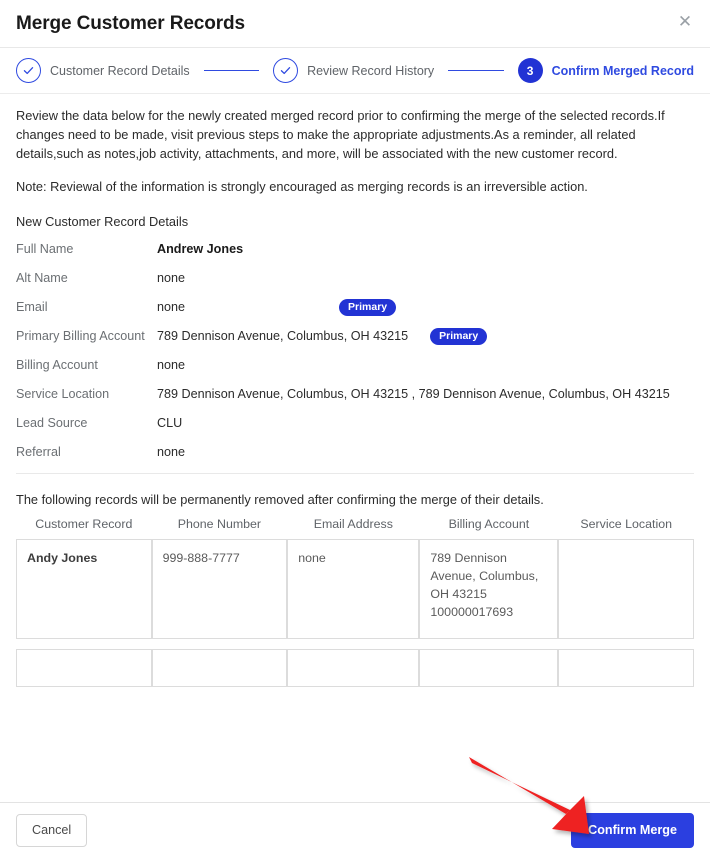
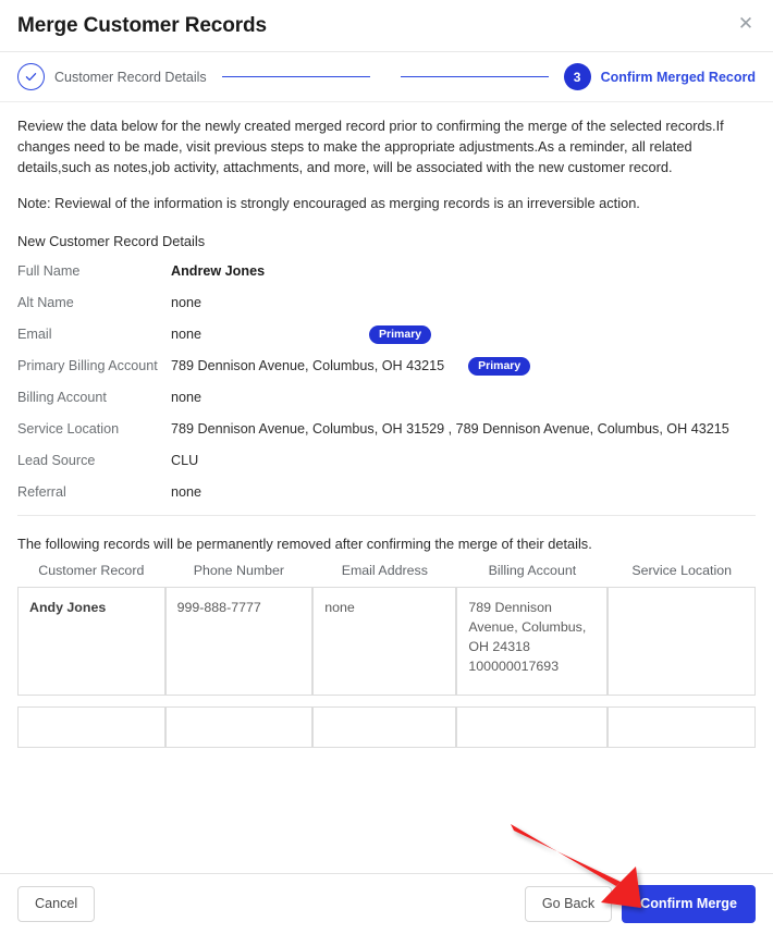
  Merge Customer Records
  ✕
  Customer Record Details
- Review Record History
  3
  Confirm Merged Record
  Review the data below for the newly created merged record prior to confirming the merge of the selected records.If changes need to be made, visit previous steps to make the appropriate adjustments.As a reminder, all related details,such as notes,job activity, attachments, and more, will be associated with the new customer record.
  Note: Reviewal of the information is strongly encouraged as merging records is an irreversible action.
  New Customer Record Details
  Full Name
  Andrew Jones
  Alt Name
  none
  Email
  none
  Primary
  Primary Billing Account
  789 Dennison Avenue, Columbus, OH 43215
  Primary
  Billing Account
  none
  Service Location
- 789 Dennison Avenue, Columbus, OH 43215 , 789 Dennison Avenue, Columbus, OH 43215
+ 789 Dennison Avenue, Columbus, OH 31529 , 789 Dennison Avenue, Columbus, OH 43215
  Lead Source
  CLU
  Referral
  none
  The following records will be permanently removed after confirming the merge of their details.
  Customer Record	Phone Number	Email Address	Billing Account	Service Location
- Andy Jones	999-888-7777	none	789 Dennison Avenue, Columbus, OH 43215 100000017693
+ Andy Jones	999-888-7777	none	789 Dennison Avenue, Columbus, OH 24318 100000017693
  Cancel
+ Go Back
  Confirm Merge
